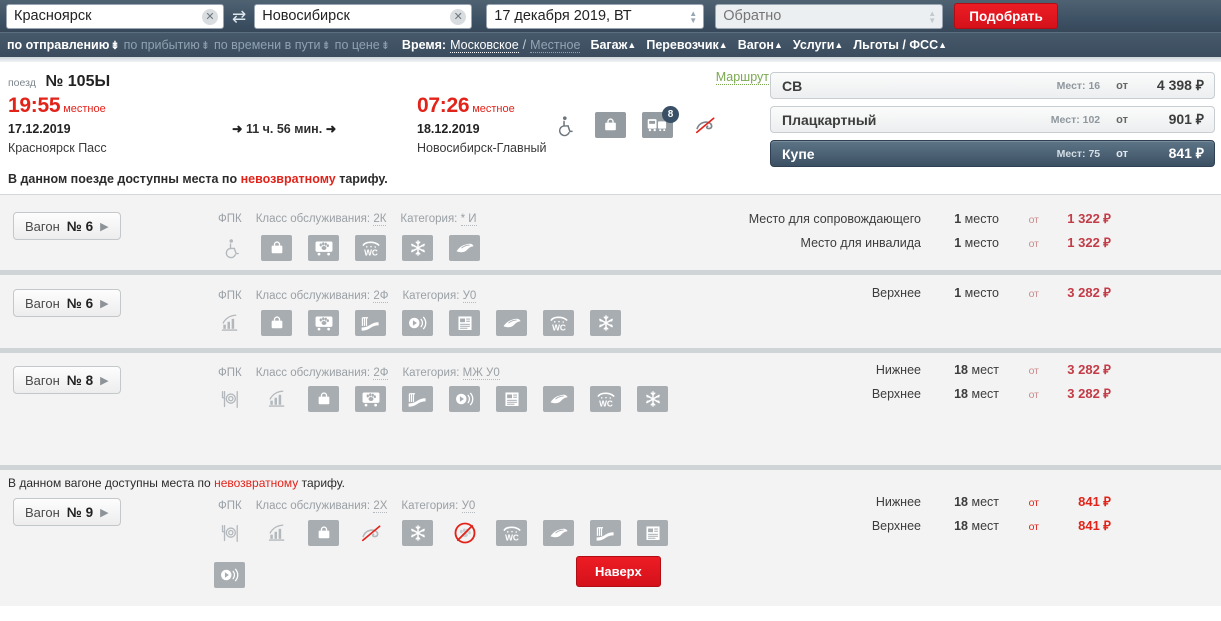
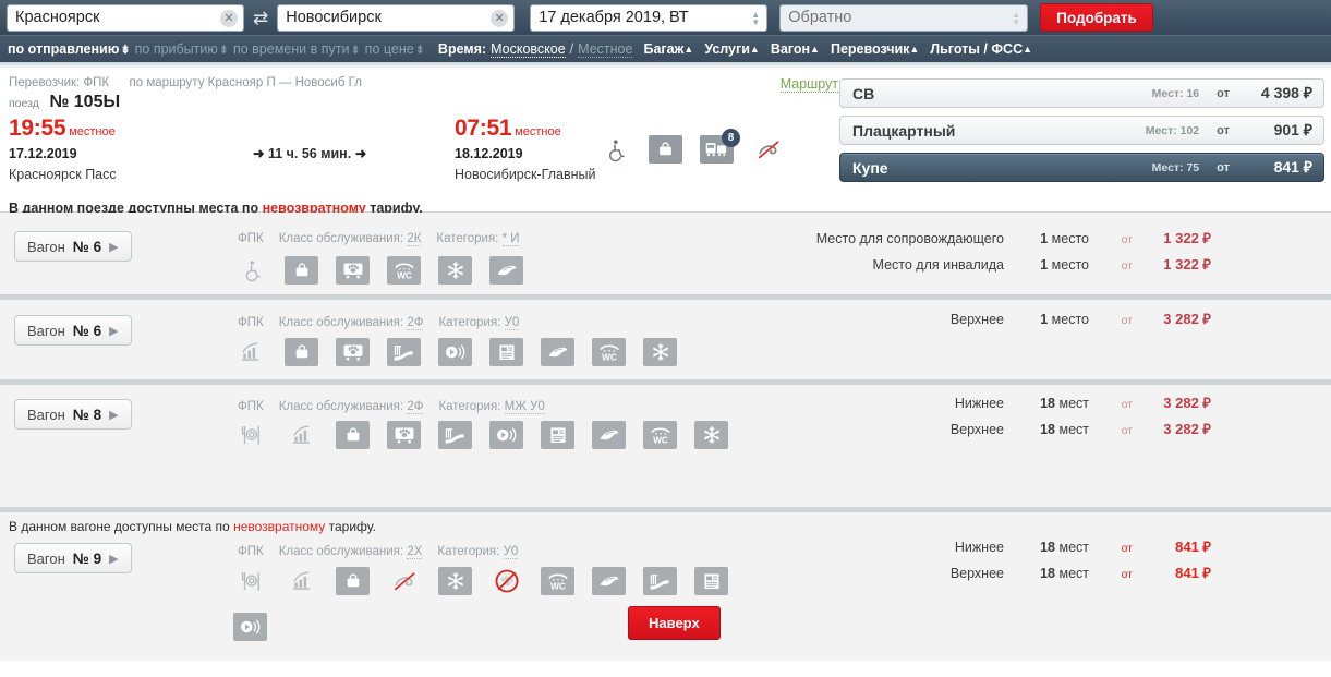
  Красноярск
  ✕
  ⇄
  Новосибирск
  ✕
  17 декабря 2019, ВТ
  ▲
  ▼
  Обратно
  ▲
  ▼
  Подобрать
  по отправлению⇟
  по прибытию⇟
  по времени в пути⇟
  по цене⇟
  Время:
  Московское
  /
  Местное
  Багаж▲
- Перевозчик▲
+ Услуги▲
  Вагон▲
- Услуги▲
+ Перевозчик▲
  Льготы / ФСС▲
+ Перевозчик: ФПК по маршруту Краснояр П — Новосиб Гл
  Маршрут
  поезд № 105Ы
  19:55 местное
  17.12.2019
  Красноярск Пасс
  ➜ 11 ч. 56 мин. ➜
- 07:26 местное
+ 07:51 местное
  18.12.2019
  Новосибирск-Главный
  8
  В данном поезде доступны места по невозвратному тарифу.
  СВ
  Мест: 16
  от
  4 398 ₽
  Плацкартный
  Мест: 102
  от
  901 ₽
  Купе
  Мест: 75
  от
  841 ₽
  Вагон
  № 6
  ▶
  ФПК Класс обслуживания: 2К Категория: * И
  WC
  Место для сопровождающего
  1 место
  от
  1 322 ₽
  Место для инвалида
  1 место
  от
  1 322 ₽
  Вагон
  № 6
  ▶
  ФПК Класс обслуживания: 2Ф Категория: У0
  WC
  Верхнее
  1 место
  от
  3 282 ₽
  Вагон
  № 8
  ▶
  ФПК Класс обслуживания: 2Ф Категория: МЖ У0
  WC
  Нижнее
  18 мест
  от
  3 282 ₽
  Верхнее
  18 мест
  от
  3 282 ₽
  В данном вагоне доступны места по невозвратному тарифу.
  Вагон
  № 9
  ▶
  ФПК Класс обслуживания: 2Х Категория: У0
  WC
  Нижнее
  18 мест
  от
  841 ₽
  Верхнее
  18 мест
  от
  841 ₽
  Наверх
